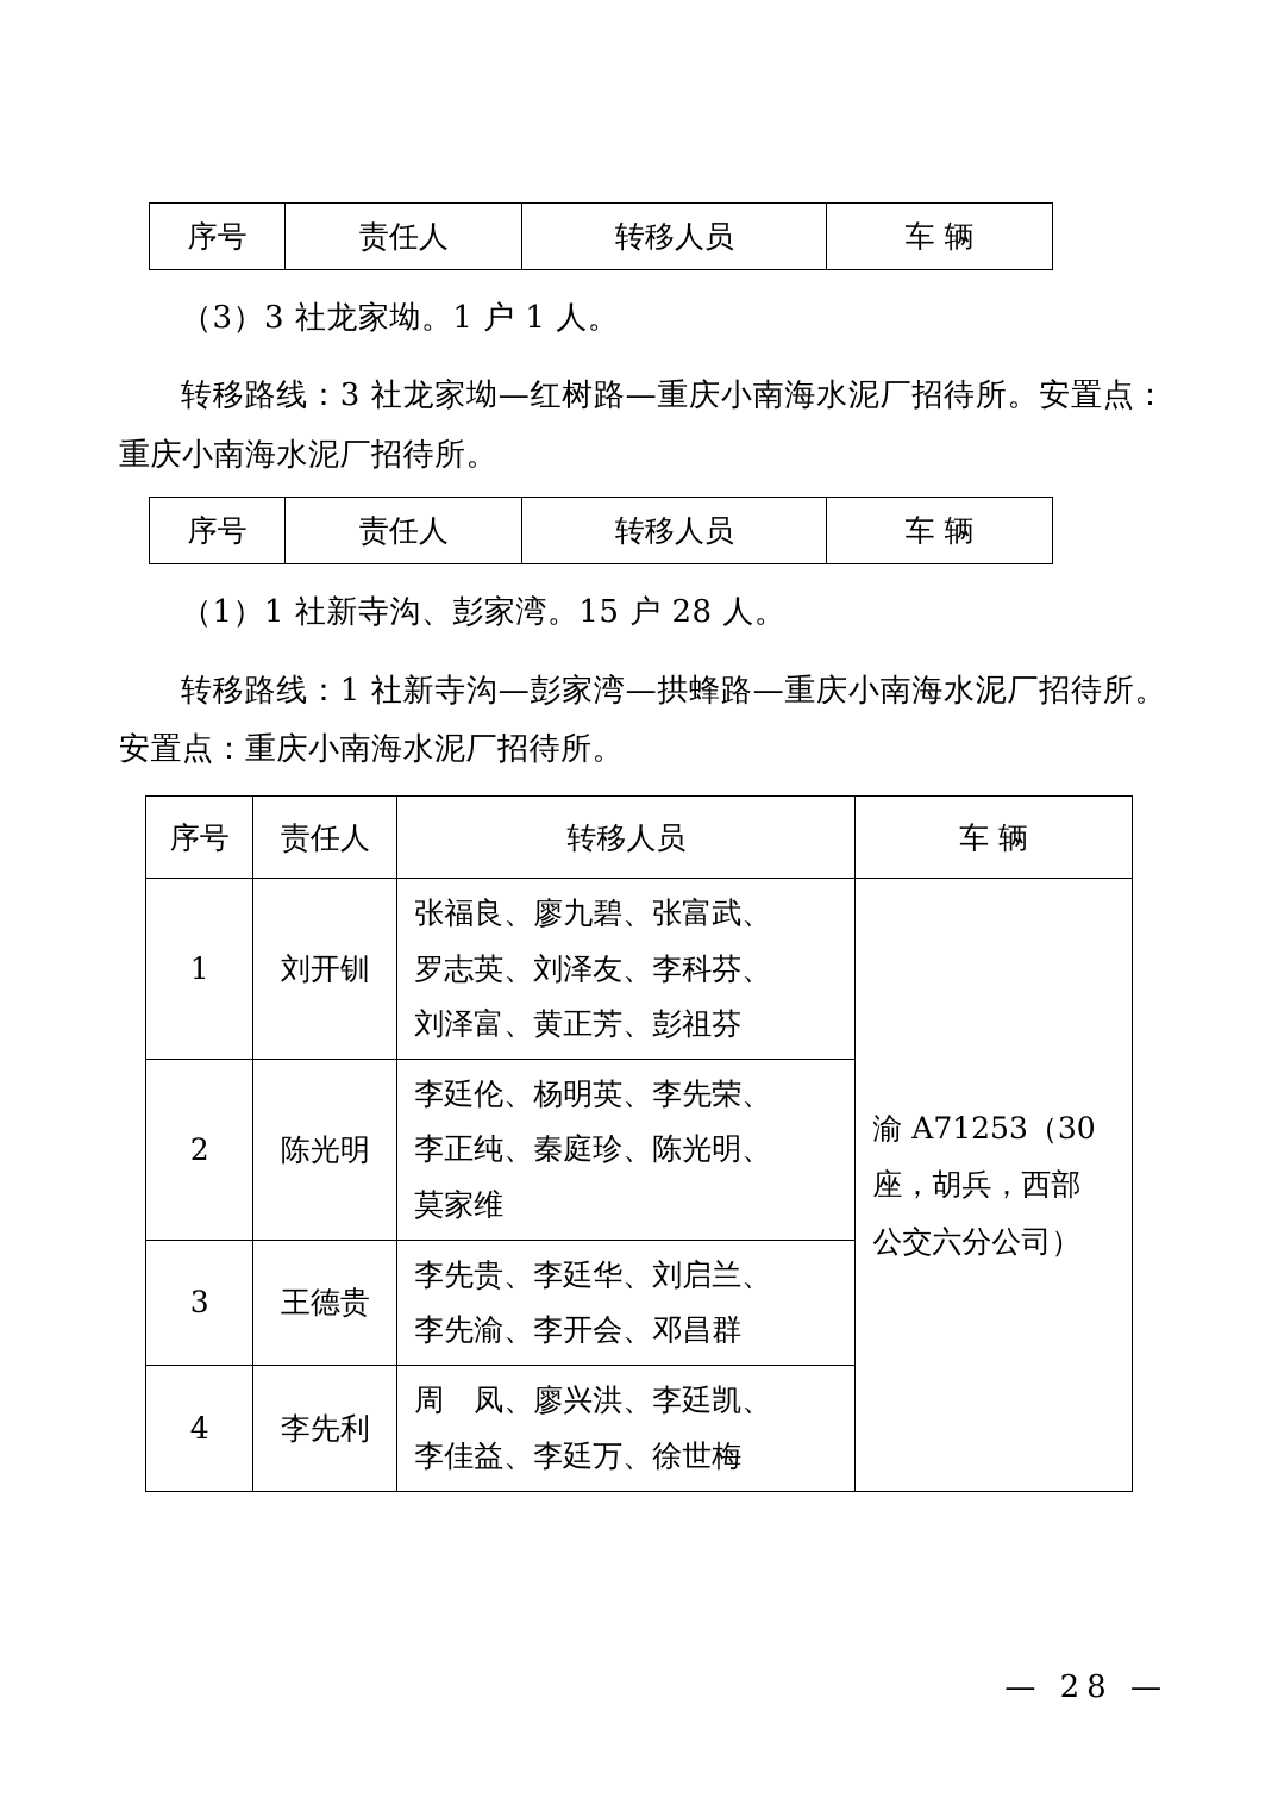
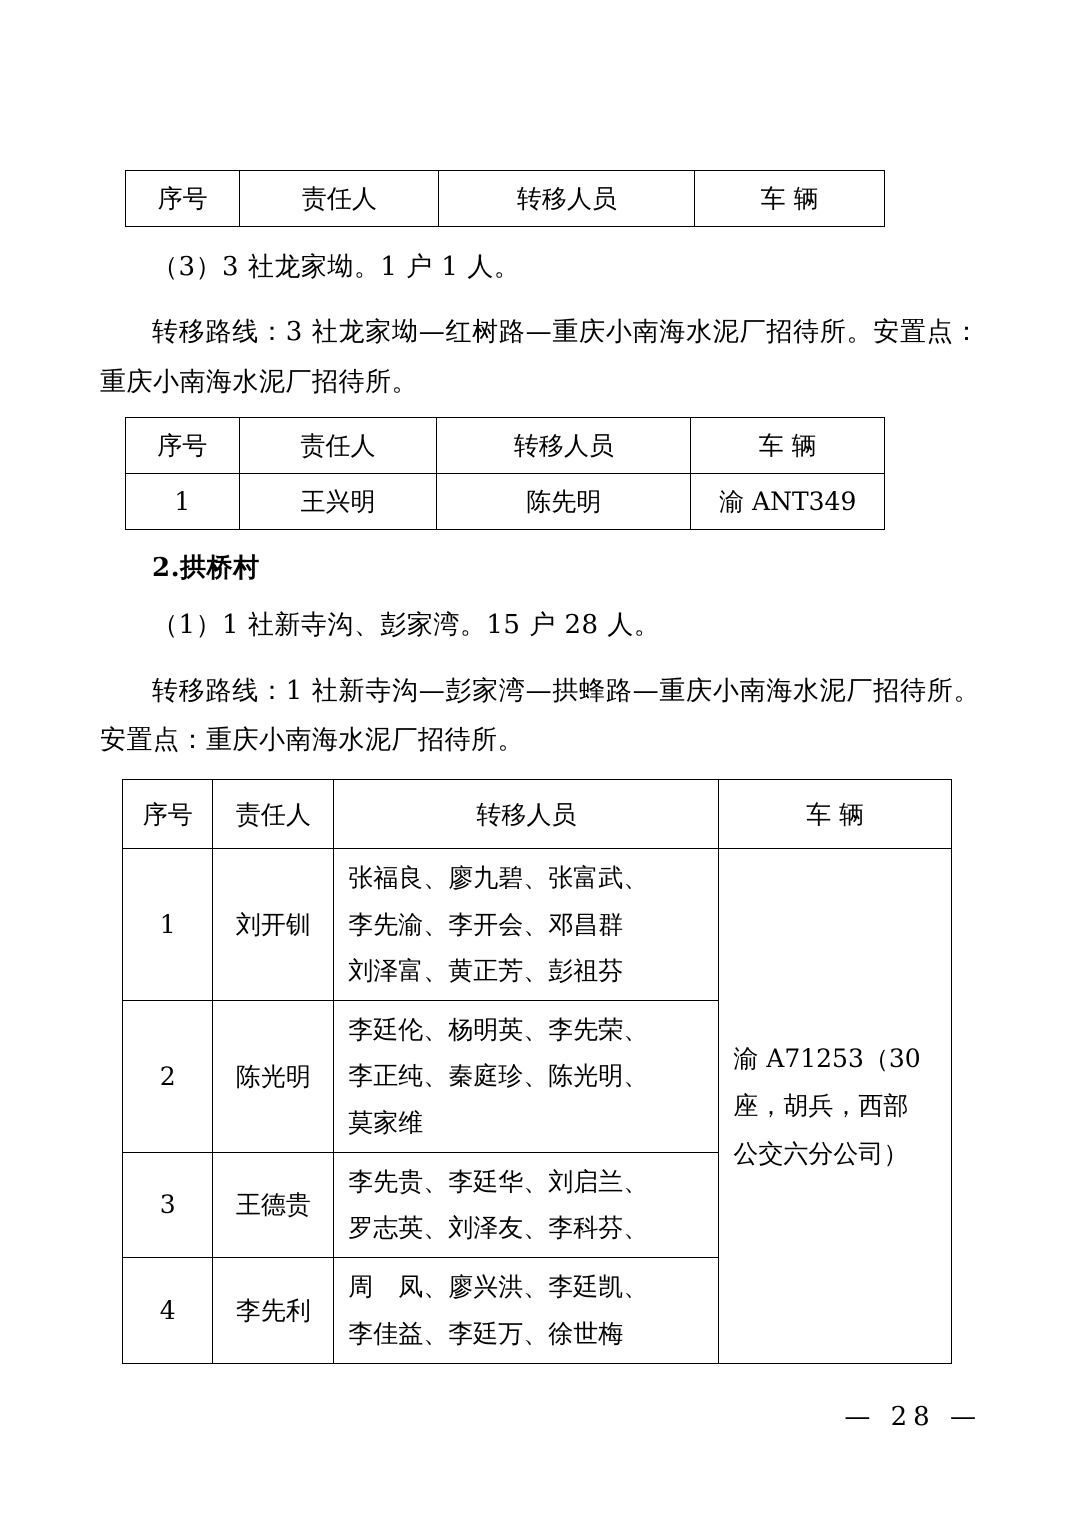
  序号	责任人	转移人员	车 辆
  （3）3 社龙家坳。1 户 1 人。
  转移路线：3 社龙家坳—红树路—重庆小南海水泥厂招待所。安置点：重庆小南海水泥厂招待所。
  序号	责任人	转移人员	车 辆
+ 1	王兴明	陈先明	渝 ANT349
+ 2.拱桥村
  （1）1 社新寺沟、彭家湾。15 户 28 人。
  转移路线：1 社新寺沟—彭家湾—拱蜂路—重庆小南海水泥厂招待所。安置点：重庆小南海水泥厂招待所。
  序号	责任人	转移人员	车 辆
- 1	刘开钏	张福良、廖九碧、张富武、 罗志英、刘泽友、李科芬、 刘泽富、黄正芳、彭祖芬	渝 A71253（30 座，胡兵，西部 公交六分公司）
+ 1	刘开钏	张福良、廖九碧、张富武、 李先渝、李开会、邓昌群 刘泽富、黄正芳、彭祖芬	渝 A71253（30 座，胡兵，西部 公交六分公司）
  2	陈光明	李廷伦、杨明英、李先荣、 李正纯、秦庭珍、陈光明、 莫家维
- 3	王德贵	李先贵、李廷华、刘启兰、 李先渝、李开会、邓昌群
+ 3	王德贵	李先贵、李廷华、刘启兰、 罗志英、刘泽友、李科芬、
  4	李先利	周 凤、廖兴洪、李廷凯、 李佳益、李廷万、徐世梅
  — 28 —
